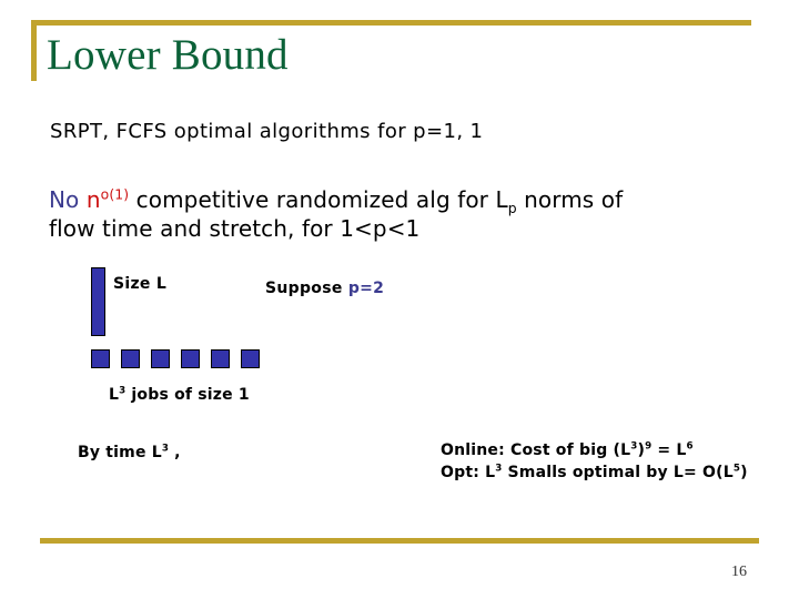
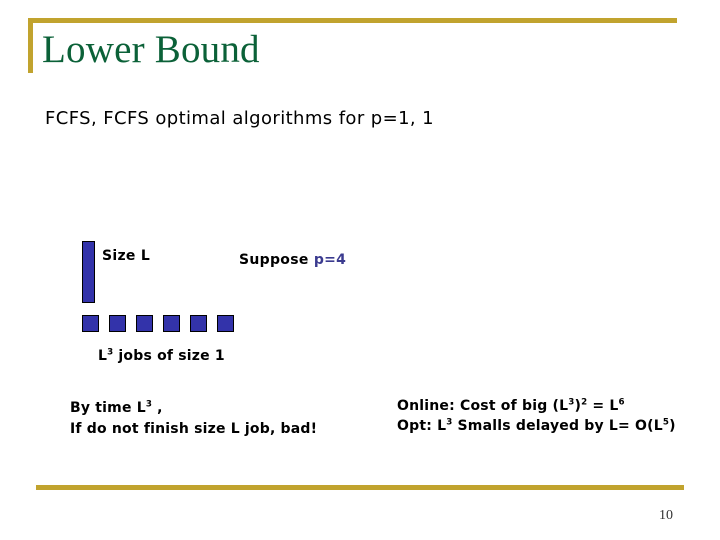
  Lower Bound
- SRPT, FCFS optimal algorithms for p=1, 1
+ FCFS, FCFS optimal algorithms for p=1, 1
- No no(1) competitive randomized alg for Lp norms of
- flow time and stretch, for 1<p<1
  Size L
- Suppose p=2
+ Suppose p=4
  L3 jobs of size 1
  By time L3 ,
+ If do not finish size L job, bad!
- Online: Cost of big (L3)9 = L6
+ Online: Cost of big (L3)2 = L6
- Opt: L3 Smalls optimal by L= O(L5)
+ Opt: L3 Smalls delayed by L= O(L5)
- 16
+ 10
